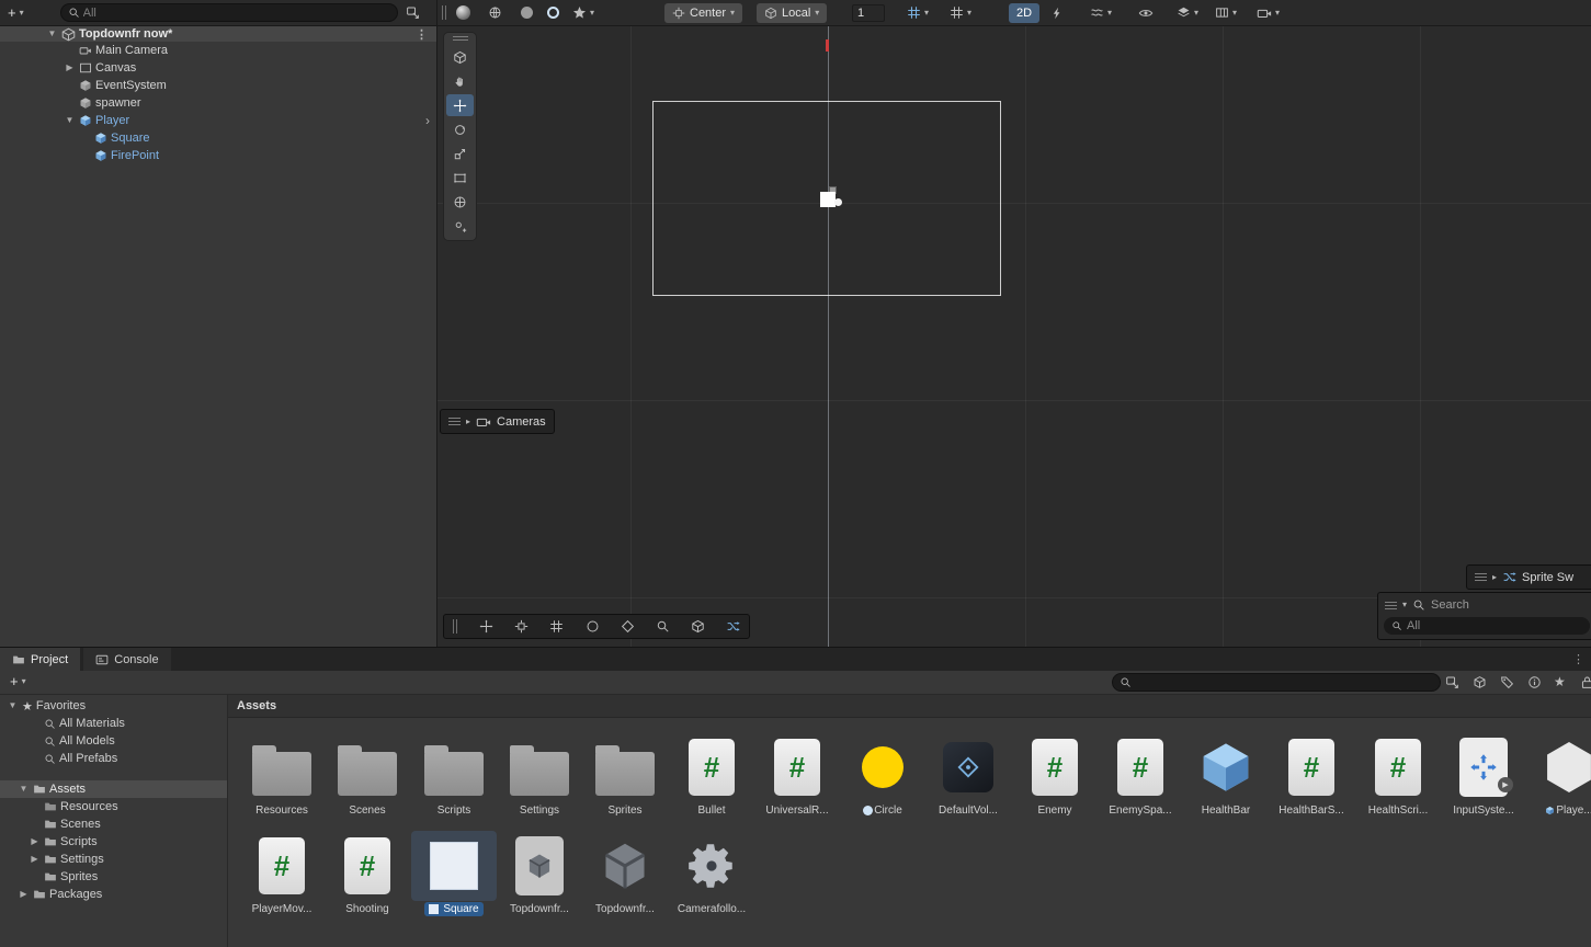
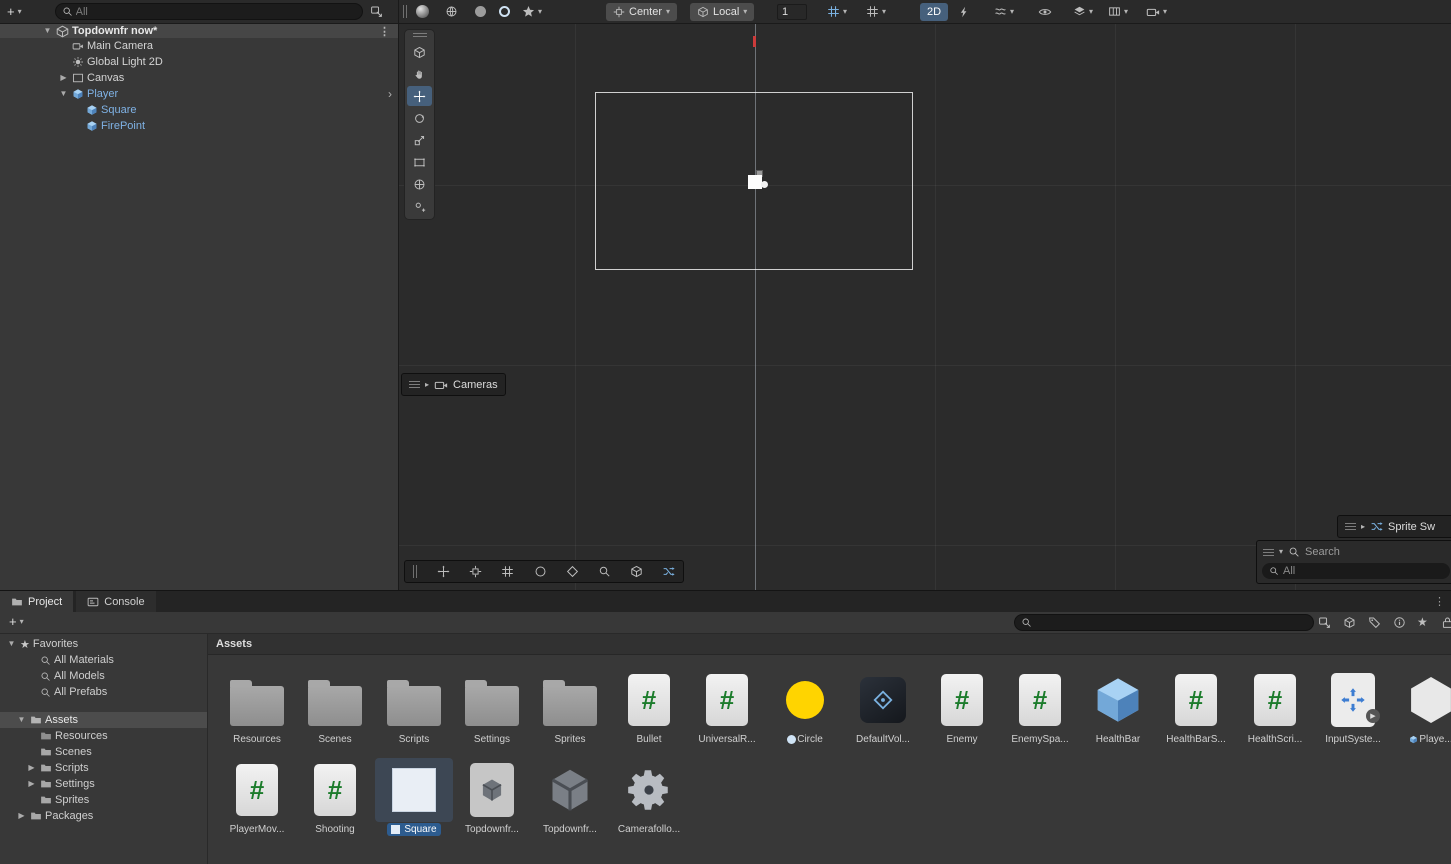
  +
  ▾
  All
  ▼
  Topdownfr now*
  ⋮
  Main Camera
+ Global Light 2D
  ▶
  Canvas
- EventSystem
- spawner
  ▼
  Player
  ›
  Square
  FirePoint
  ▾
  Center
  ▾
  Local
  ▾
  1
  ▾
  ▾
  2D
  ▾
  ▾
  ▾
  ▾
  ▸
  Cameras
  ▸
  Sprite Sw
  ▾
  Search
  All
  Project
  Console
  ⋮
  +
  ▾
  ★
  ▼
  ★
  Favorites
  All Materials
  All Models
  All Prefabs
  ▼
  Assets
  Resources
  Scenes
  ▶
  Scripts
  ▶
  Settings
  Sprites
  ▶
  Packages
  Assets
  Resources
  Scenes
  Scripts
  Settings
  Sprites
  #
  Bullet
  #
  UniversalR...
  Circle
  DefaultVol...
  #
  Enemy
  #
  EnemySpa...
  HealthBar
  #
  HealthBarS...
  #
  HealthScri...
  InputSyste...
  Playe..
  #
  PlayerMov...
  #
  Shooting
  Square
  Topdownfr...
  Topdownfr...
  Camerafollo...
